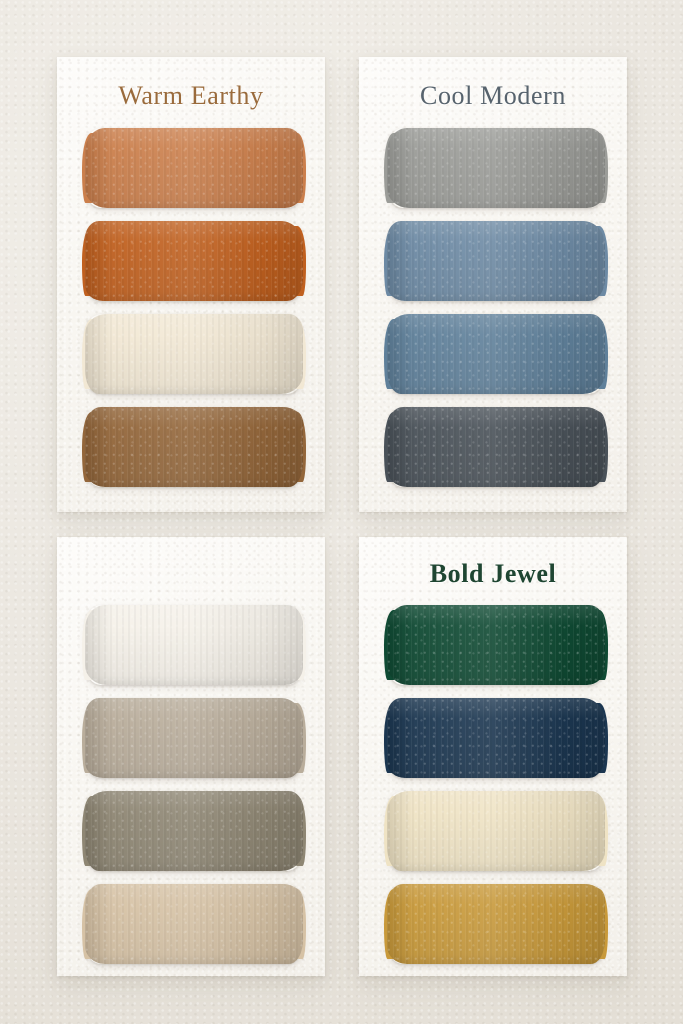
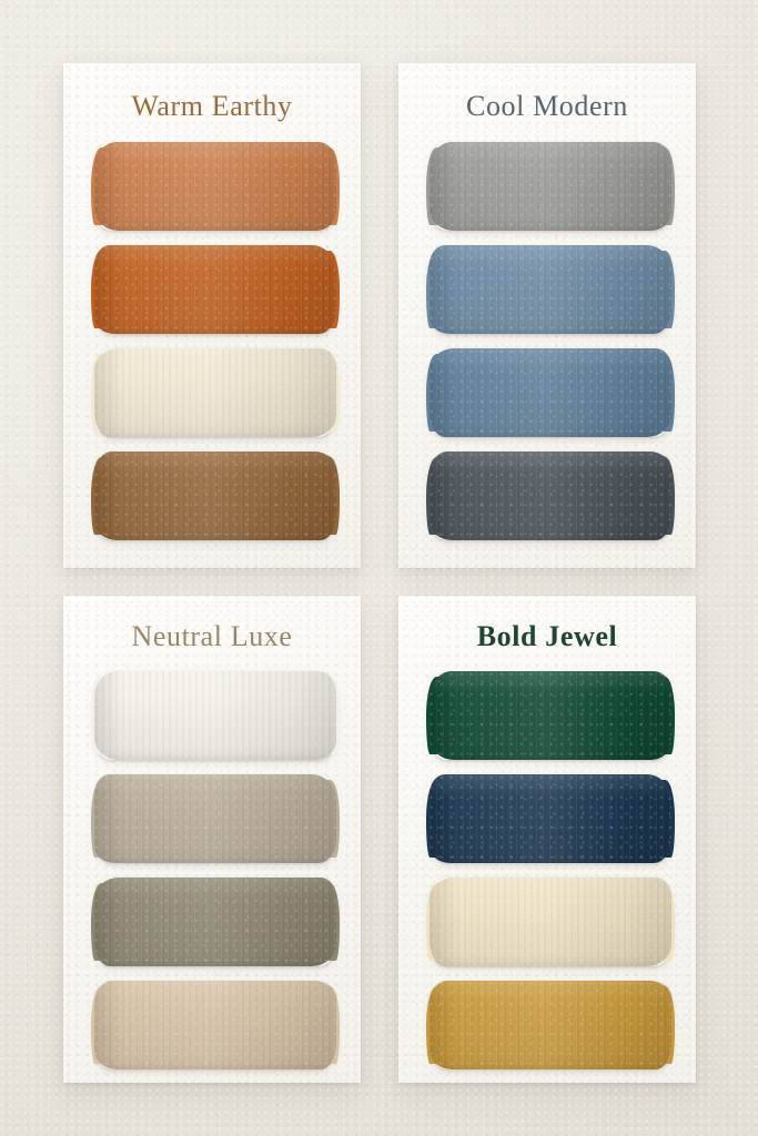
  Warm Earthy
  Cool Modern
+ Neutral Luxe
  Bold Jewel
